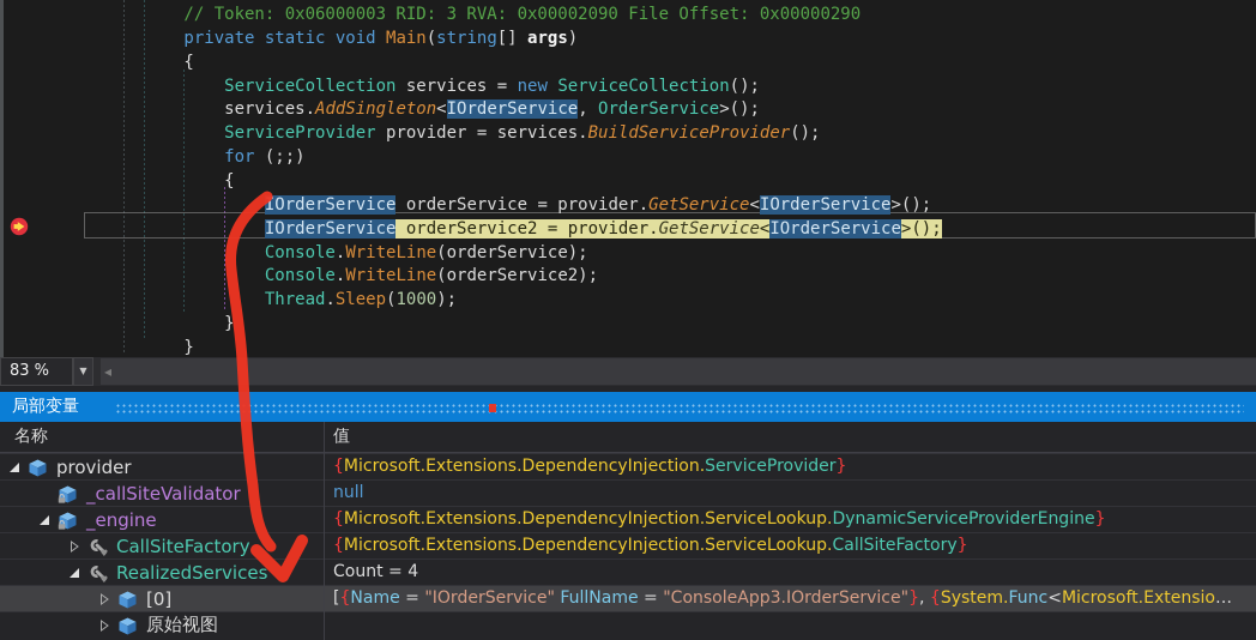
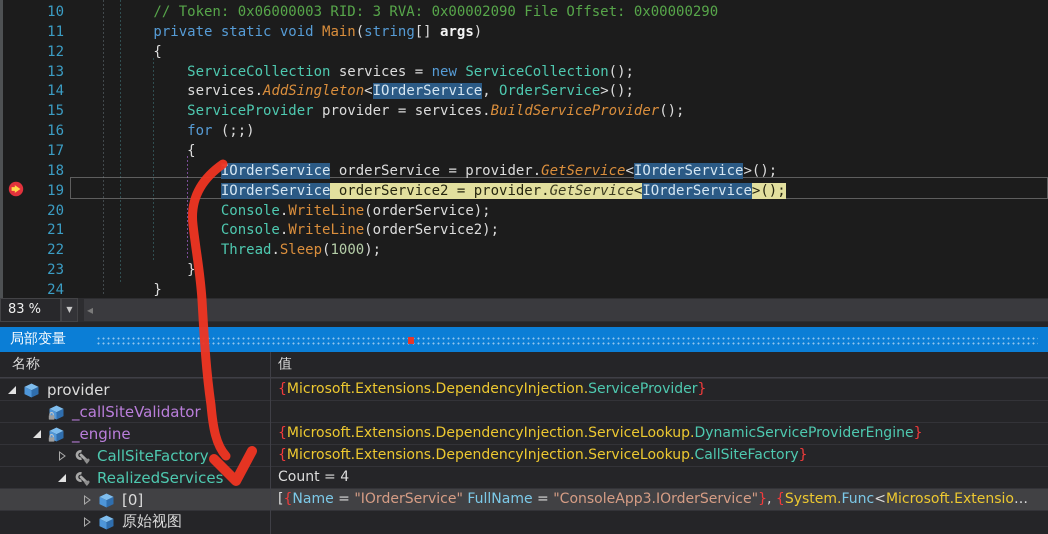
+ 10
+ 11
+ 12
+ 13
+ 14
+ 15
+ 16
+ 17
+ 18
+ 19
+ 20
+ 21
+ 22
+ 23
+ 24
  // Token: 0x06000003 RID: 3 RVA: 0x00002090 File Offset: 0x00000290
  private static void Main(string[] args)
  {
  ServiceCollection services = new ServiceCollection();
  services.AddSingleton<IOrderService, OrderService>();
  ServiceProvider provider = services.BuildServiceProvider();
  for (;;)
  {
  IOrderService orderService = provider.GetService<IOrderService>();
  IOrderService orderService2 = provider.GetService<IOrderService>();
  Console.WriteLine(orderService);
  Console.WriteLine(orderService2);
  Thread.Sleep(1000);
  }
  }
  83 %
  ▼
  ◂
  局部变量
  名称
  值
  provider
  {Microsoft.Extensions.DependencyInjection.ServiceProvider}
  _callSiteValidator
- null
  _engine
  {Microsoft.Extensions.DependencyInjection.ServiceLookup.DynamicServiceProviderEngine}
  ♥
  CallSiteFactory
  {Microsoft.Extensions.DependencyInjection.ServiceLookup.CallSiteFactory}
  ♥
  RealizedServices
  Count = 4
  [0]
  [{Name = "IOrderService" FullName = "ConsoleApp3.IOrderService"}, {System.Func<Microsoft.Extensio…
  原始视图
